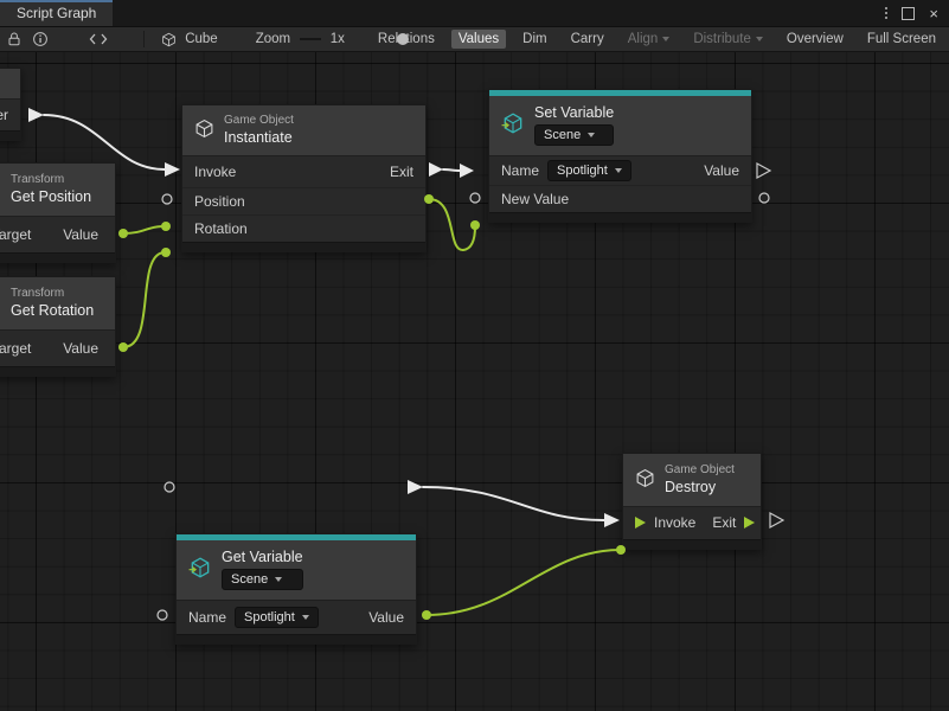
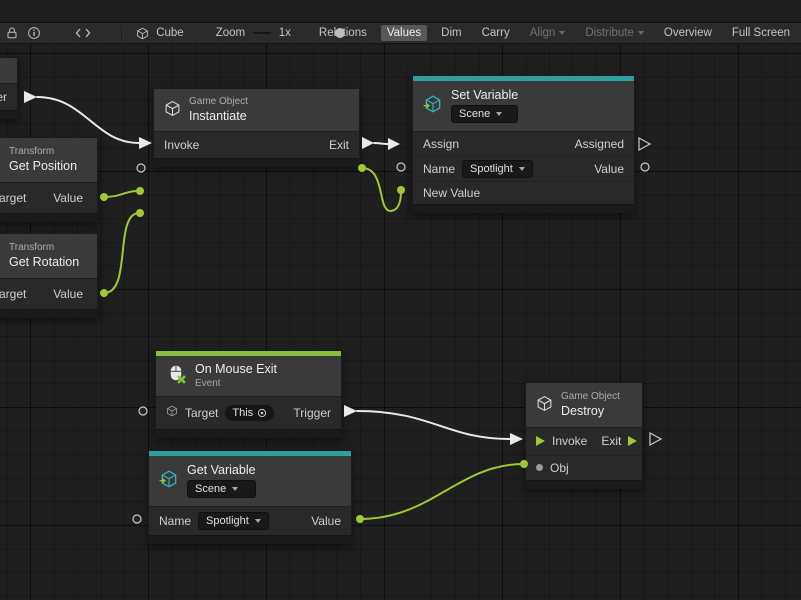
- Script Graph
- ×
  Cube
  Zoom
  1x
  Values
  Dim
  Carry
  Align
  Distribute
  Overview
  Full Screen
  Transform
  Get Position
  arget
  Value
  Transform
  Get Rotation
  arget
  Value
  Game Object
  Instantiate
  Invoke
  Exit
- Position
- Rotation
  Set Variable
  Scene
+ Assign
+ Assigned
  Name
  Spotlight
  Value
  New Value
+ On Mouse Exit
+ Event
+ Target
+ This
+ Trigger
  Get Variable
  Scene
  Name
  Spotlight
  Value
  Game Object
  Destroy
  Invoke
  Exit
+ Obj
